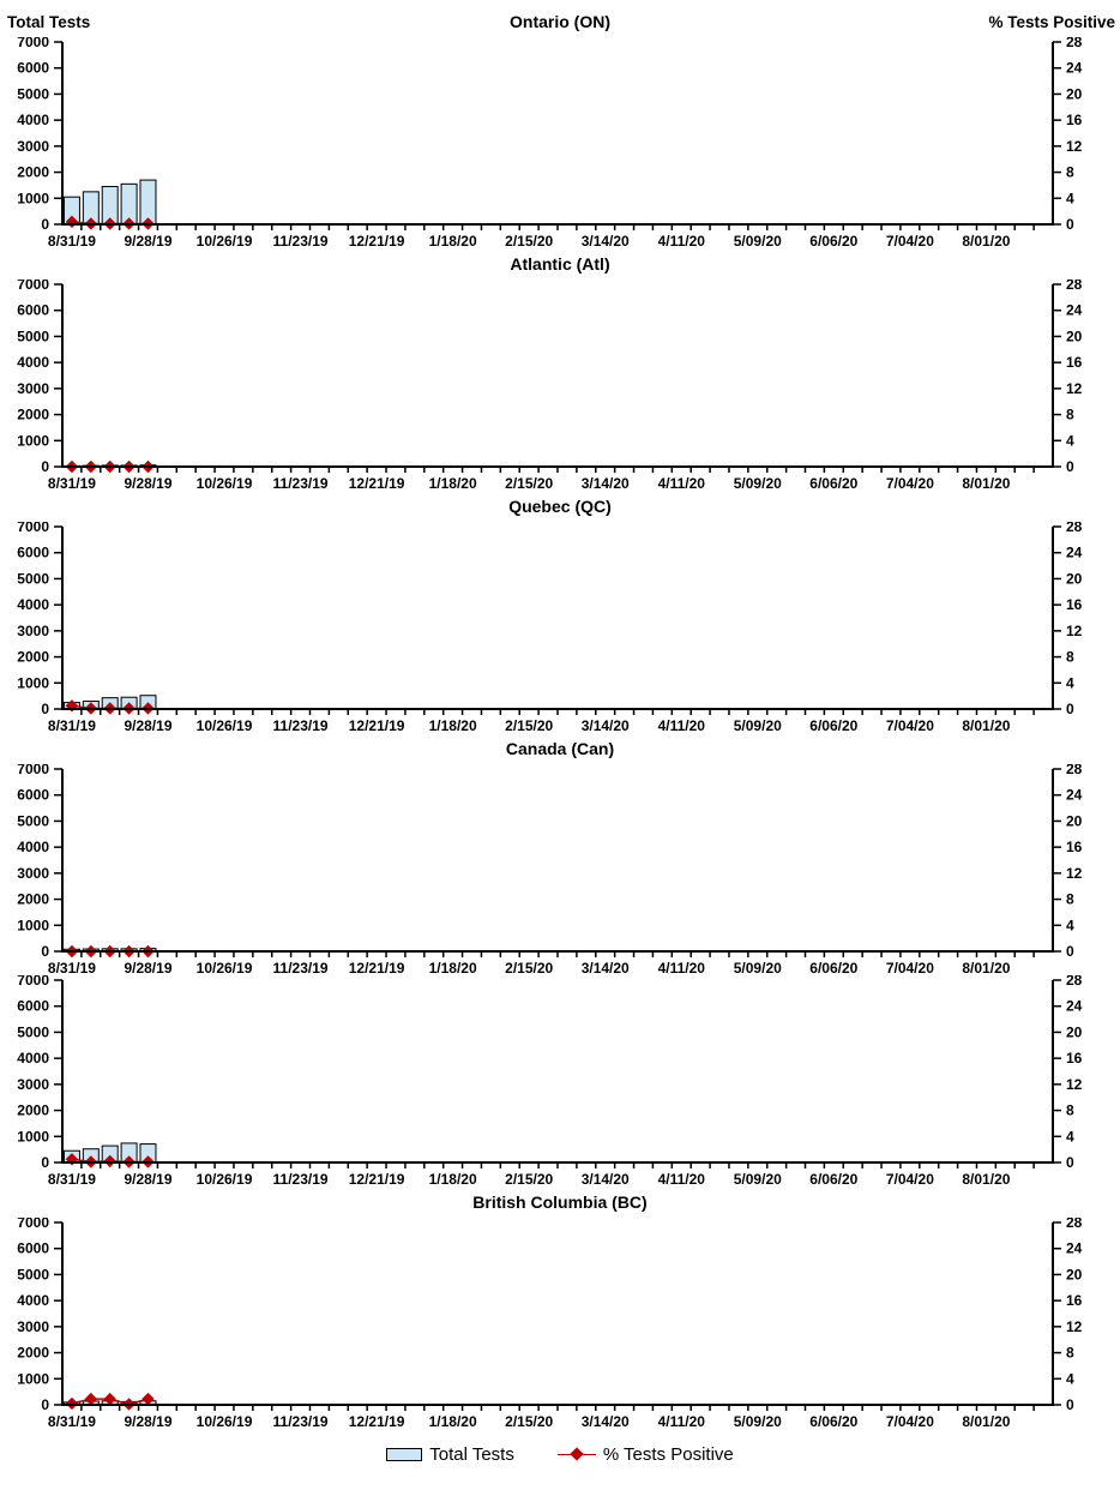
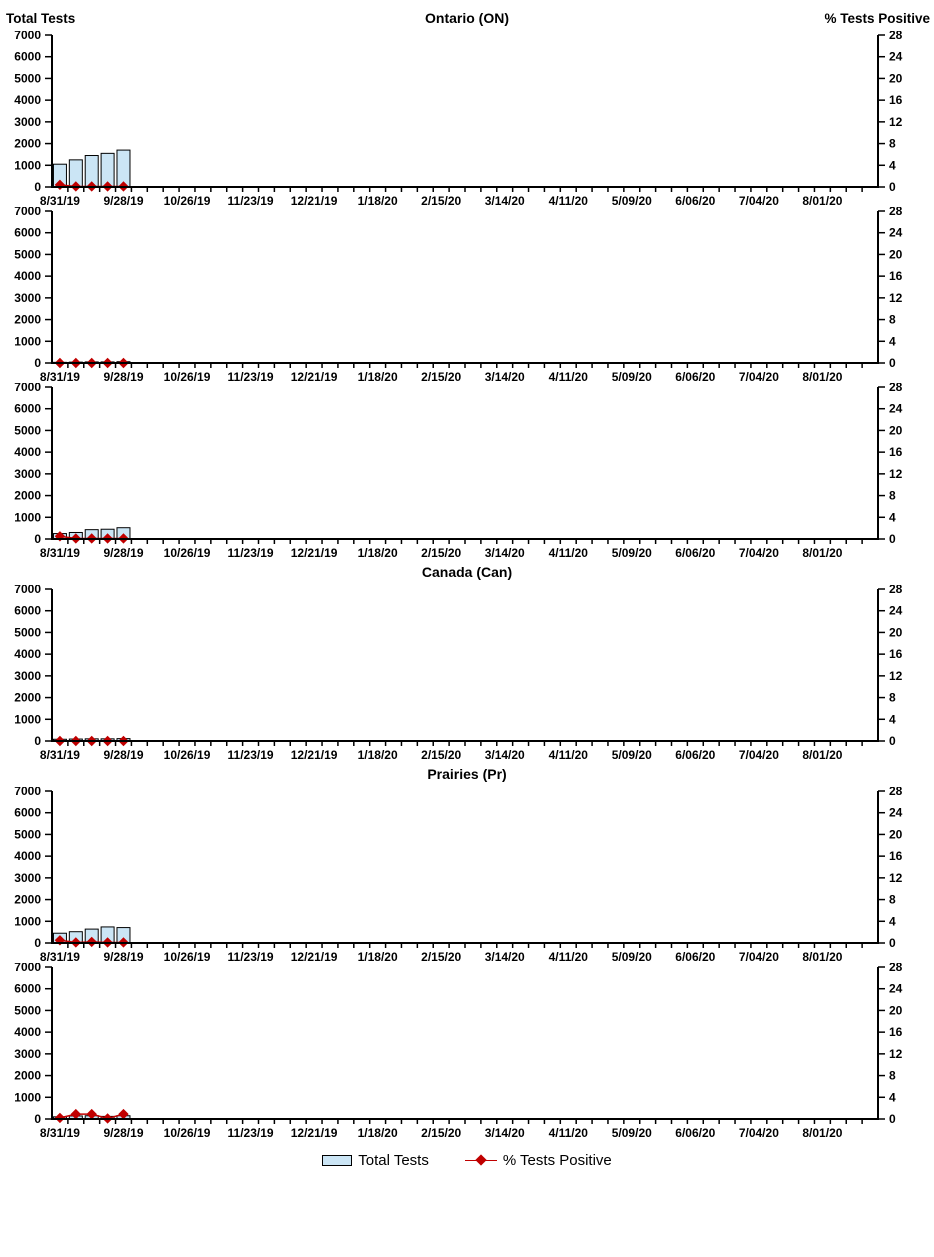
  Total Tests
  Ontario (ON)
  % Tests Positive
  0
  1000
  2000
  3000
  4000
  5000
  6000
  7000
  0
  4
  8
  12
  16
  20
  24
  28
  8/31/19
  9/28/19
  10/26/19
  11/23/19
  12/21/19
  1/18/20
  2/15/20
  3/14/20
  4/11/20
  5/09/20
  6/06/20
  7/04/20
  8/01/20
- Atlantic (Atl)
  0
  1000
  2000
  3000
  4000
  5000
  6000
  7000
  0
  4
  8
  12
  16
  20
  24
  28
  8/31/19
  9/28/19
  10/26/19
  11/23/19
  12/21/19
  1/18/20
  2/15/20
  3/14/20
  4/11/20
  5/09/20
  6/06/20
  7/04/20
  8/01/20
- Quebec (QC)
  0
  1000
  2000
  3000
  4000
  5000
  6000
  7000
  0
  4
  8
  12
  16
  20
  24
  28
  8/31/19
  9/28/19
  10/26/19
  11/23/19
  12/21/19
  1/18/20
  2/15/20
  3/14/20
  4/11/20
  5/09/20
  6/06/20
  7/04/20
  8/01/20
  Canada (Can)
  0
  1000
  2000
  3000
  4000
  5000
  6000
  7000
  0
  4
  8
  12
  16
  20
  24
  28
  8/31/19
  9/28/19
  10/26/19
  11/23/19
  12/21/19
  1/18/20
  2/15/20
  3/14/20
  4/11/20
  5/09/20
  6/06/20
  7/04/20
  8/01/20
+ Prairies (Pr)
  0
  1000
  2000
  3000
  4000
  5000
  6000
  7000
  0
  4
  8
  12
  16
  20
  24
  28
  8/31/19
  9/28/19
  10/26/19
  11/23/19
  12/21/19
  1/18/20
  2/15/20
  3/14/20
  4/11/20
  5/09/20
  6/06/20
  7/04/20
  8/01/20
- British Columbia (BC)
  0
  1000
  2000
  3000
  4000
  5000
  6000
  7000
  0
  4
  8
  12
  16
  20
  24
  28
  8/31/19
  9/28/19
  10/26/19
  11/23/19
  12/21/19
  1/18/20
  2/15/20
  3/14/20
  4/11/20
  5/09/20
  6/06/20
  7/04/20
  8/01/20
  Total Tests
  % Tests Positive
